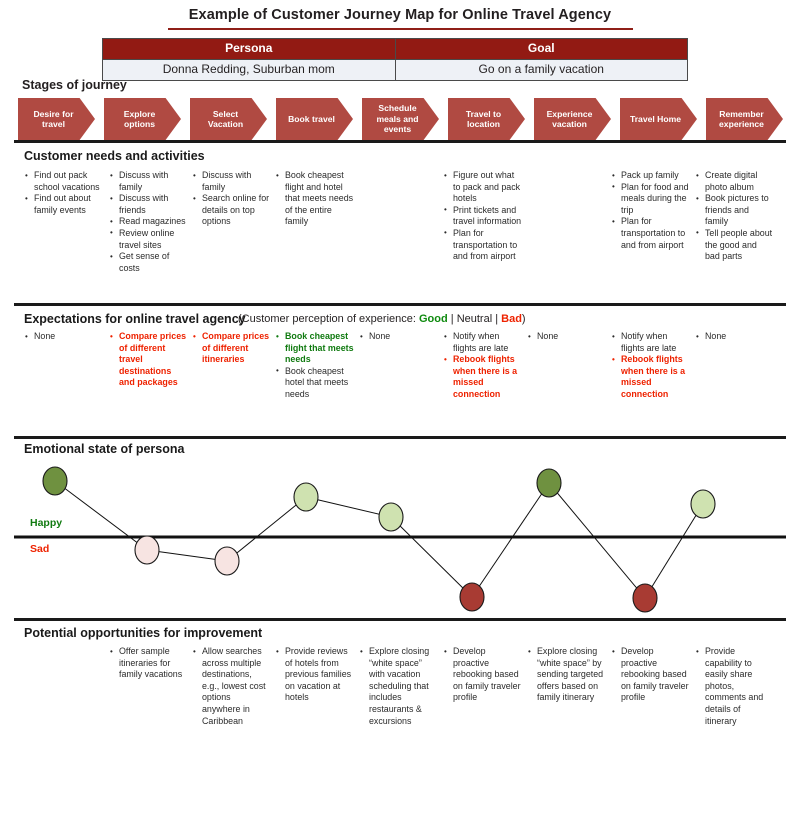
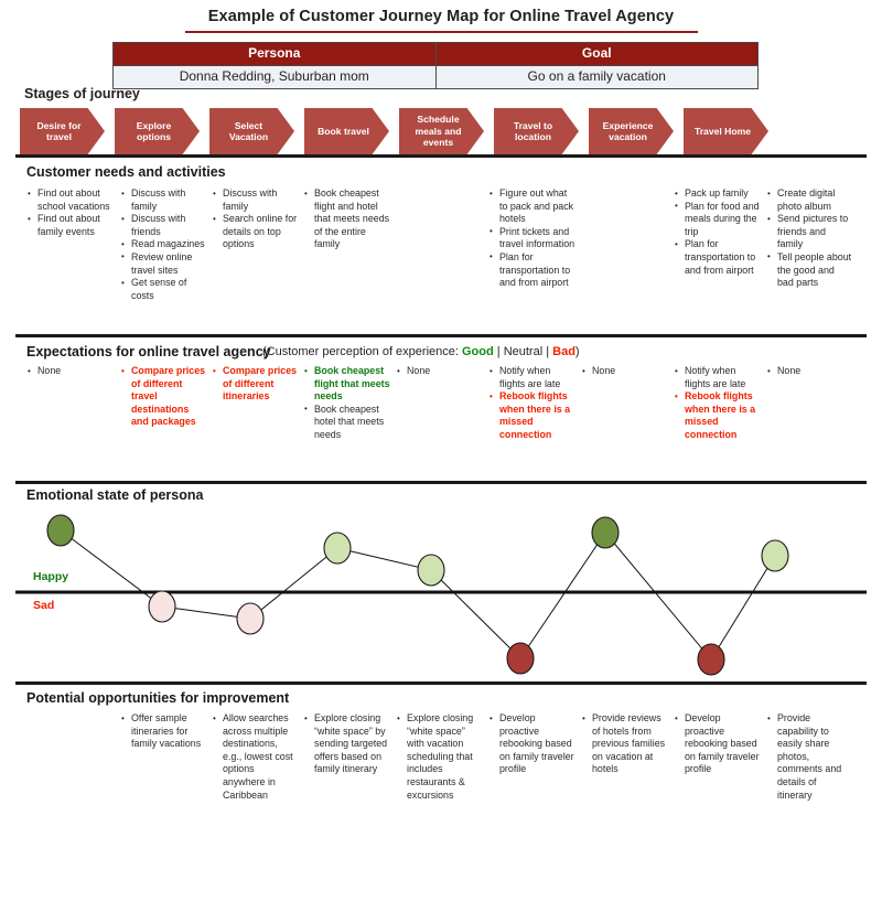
  Example of Customer Journey Map for Online Travel Agency
  Persona	Goal
  Donna Redding, Suburban mom	Go on a family vacation
  Stages of journey
  Desire for travel
  Explore options
  Select Vacation
  Book travel
  Schedule meals and events
  Travel to location
  Experience vacation
  Travel Home
- Remember experience
  Customer needs and activities
- Find out pack school vacations
+ Find out about school vacations
  Find out about family events
  Discuss with family
  Discuss with friends
  Read magazines
  Review online travel sites
  Get sense of costs
  Discuss with family
  Search online for details on top options
  Book cheapest flight and hotel that meets needs of the entire family
  Figure out what to pack and pack hotels
  Print tickets and travel information
  Plan for transportation to and from airport
  Pack up family
  Plan for food and meals during the trip
  Plan for transportation to and from airport
  Create digital photo album
- Book pictures to friends and family
+ Send pictures to friends and family
  Tell people about the good and bad parts
  Expectations for online travel agency
  (Customer perception of experience: Good | Neutral | Bad)
  None
  Compare prices of different travel destinations and packages
  Compare prices of different itineraries
  Book cheapest flight that meets needs
  Book cheapest hotel that meets needs
  None
  Notify when flights are late
  Rebook flights when there is a missed connection
  None
  Notify when flights are late
  Rebook flights when there is a missed connection
  None
  Emotional state of persona
  Happy
  Sad
  Potential opportunities for improvement
  Offer sample itineraries for family vacations
  Allow searches across multiple destinations, e.g., lowest cost options anywhere in Caribbean
- Provide reviews of hotels from previous families on vacation at hotels
+ Explore closing “white space” by sending targeted offers based on family itinerary
  Explore closing “white space” with vacation scheduling that includes restaurants & excursions
  Develop proactive rebooking based on family traveler profile
- Explore closing “white space” by sending targeted offers based on family itinerary
+ Provide reviews of hotels from previous families on vacation at hotels
  Develop proactive rebooking based on family traveler profile
  Provide capability to easily share photos, comments and details of itinerary
